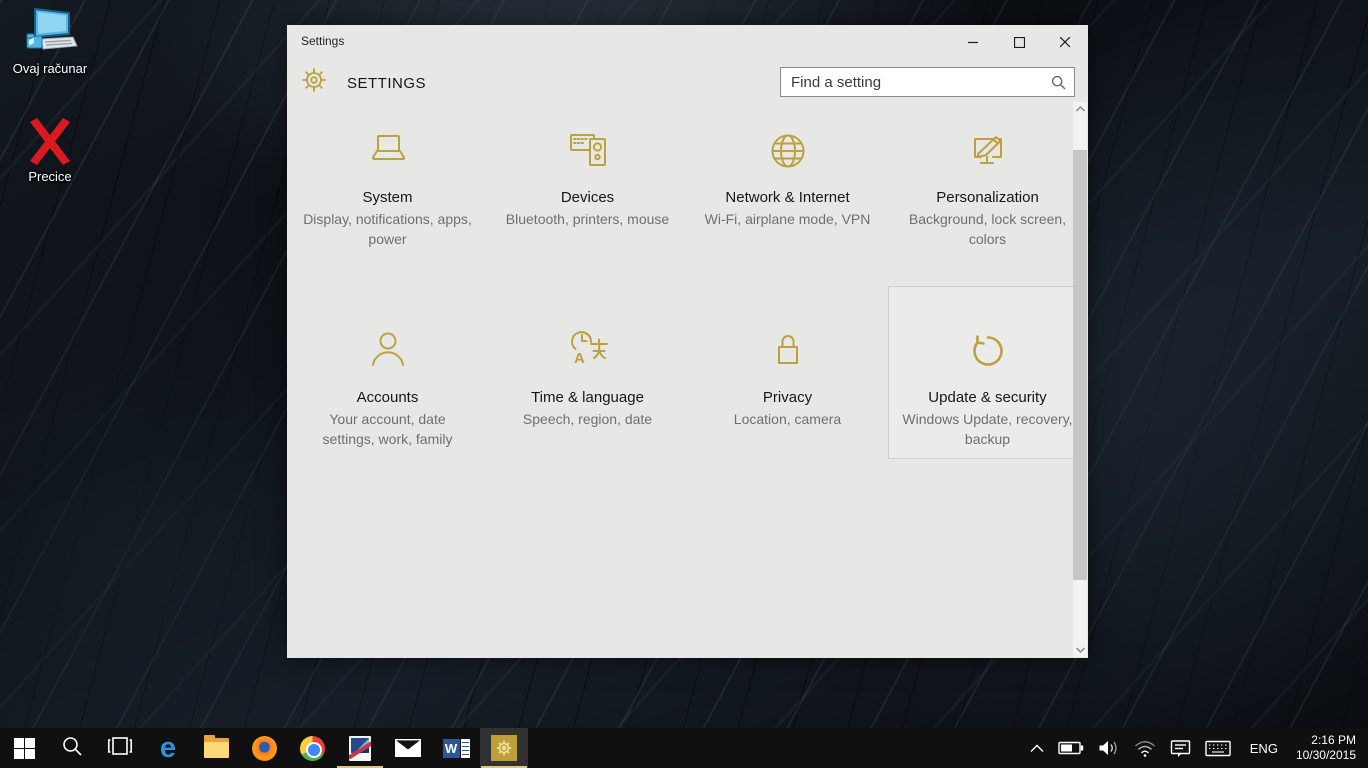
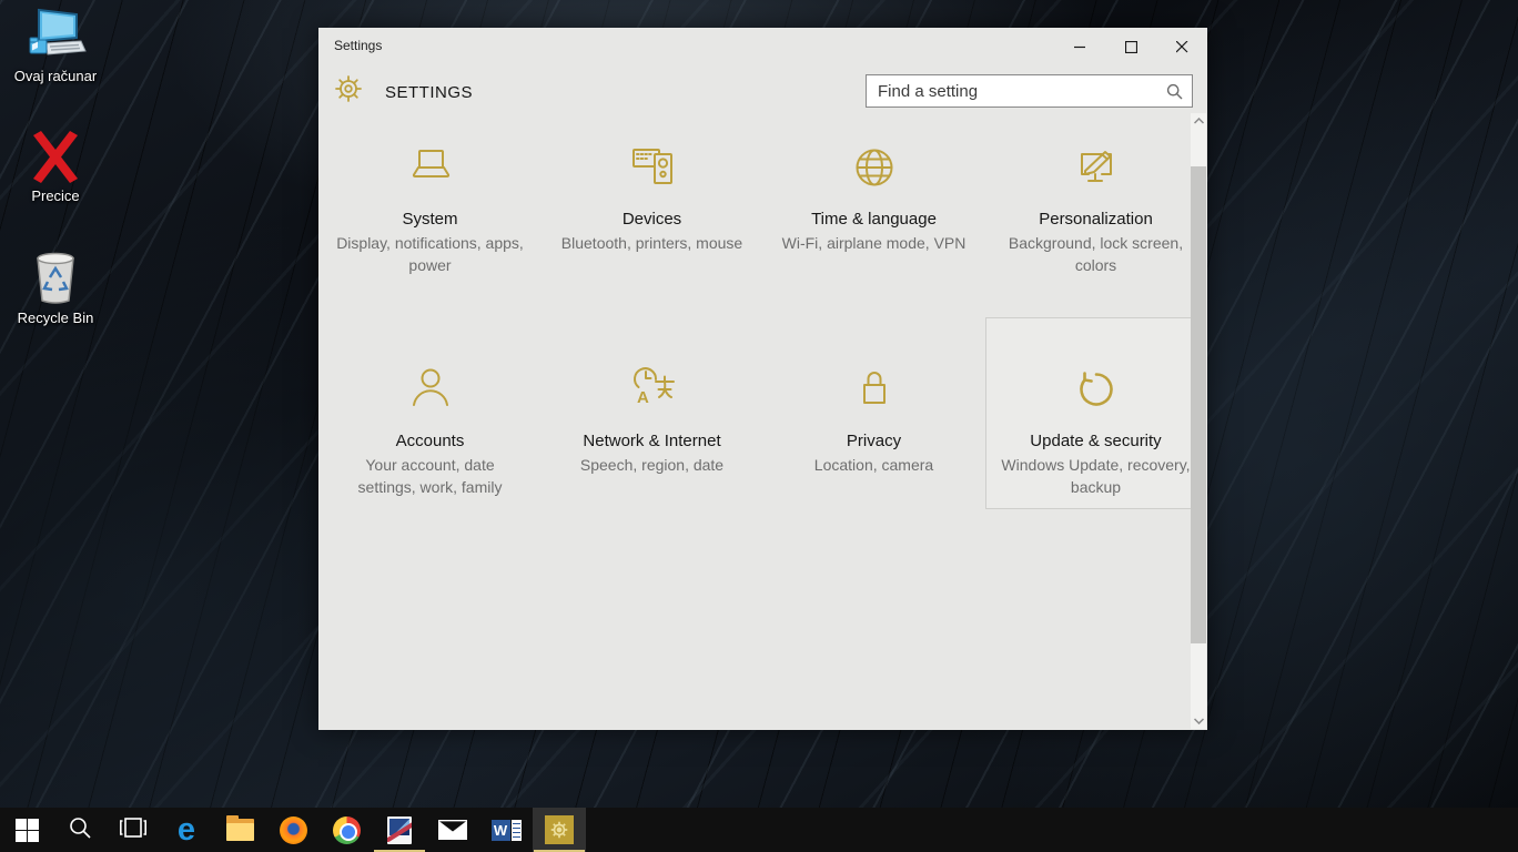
  Ovaj računar
  Precice
+ Recycle Bin
  Settings
  SETTINGS
  Find a setting
  System
  Display, notifications, apps, power
  Devices
  Bluetooth, printers, mouse
- Network & Internet
+ Time & language
  Wi-Fi, airplane mode, VPN
  Personalization
  Background, lock screen, colors
  Accounts
  Your account, date settings, work, family
  A
- Time & language
+ Network & Internet
  Speech, region, date
  Privacy
  Location, camera
  Update & security
  Windows Update, recovery, backup
  e
  W
- ENG
- 2:16 PM
- 10/30/2015
